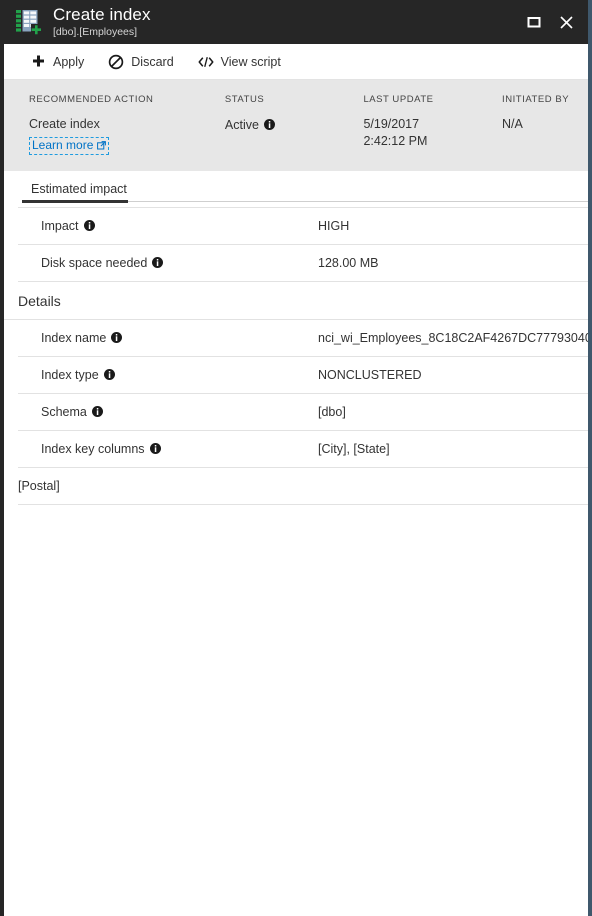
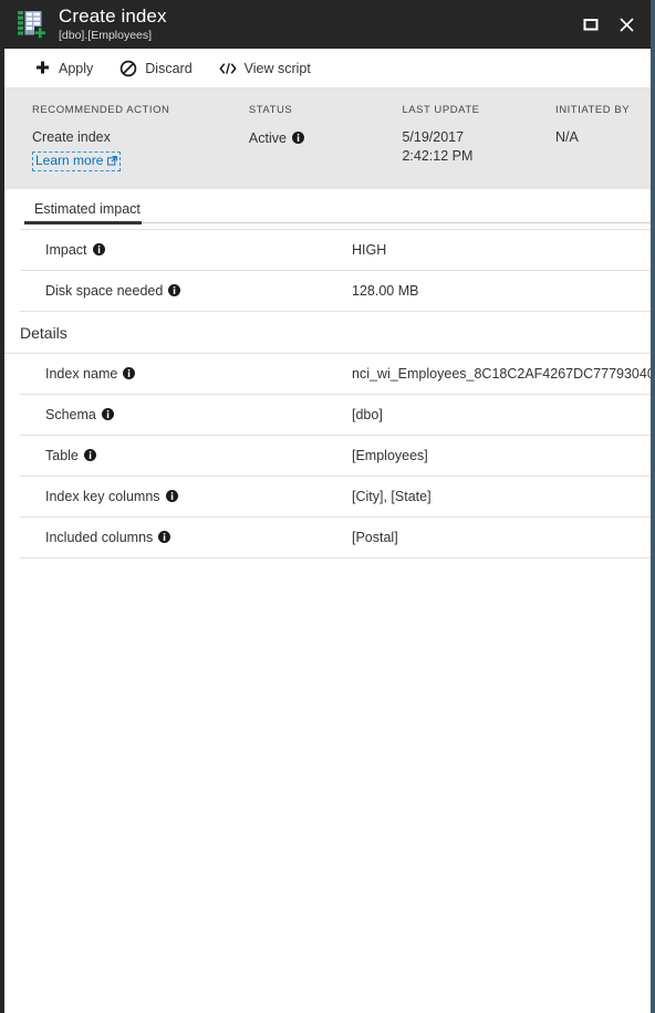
  Create index
  [dbo].[Employees]
  Apply
  Discard
  View script
  RECOMMENDED ACTION
  STATUS
  LAST UPDATE
  INITIATED BY
  Create index
  Learn more
  Active
  5/19/2017
  2:42:12 PM
  N/A
  Estimated impact
  Impact
  HIGH
  Disk space needed
  128.00 MB
  Details
  Index name
  nci_wi_Employees_8C18C2AF4267DC7779304
- Index type
- NONCLUSTERED
  Schema
  [dbo]
+ Table
+ [Employees]
  Index key columns
  [City], [State]
+ Included columns
  [Postal]
